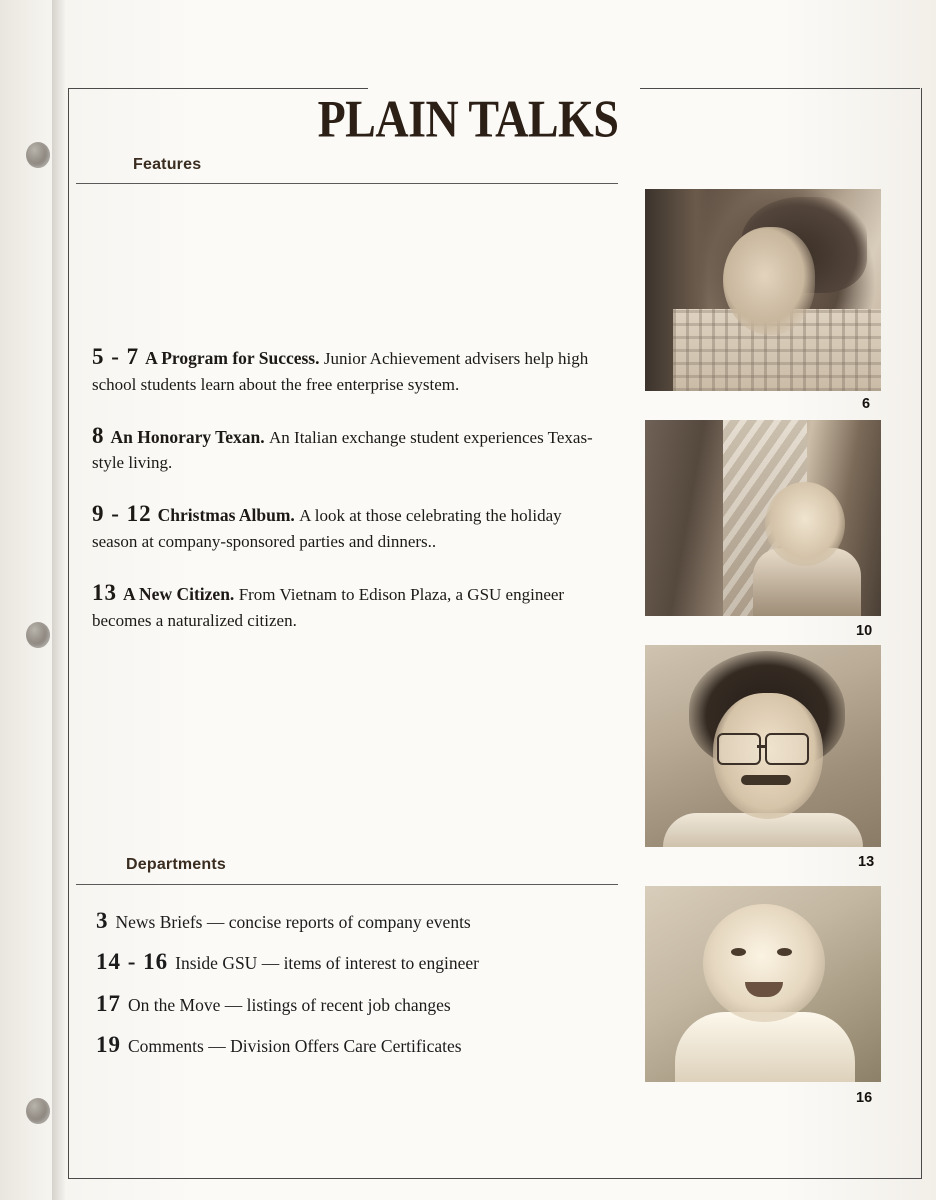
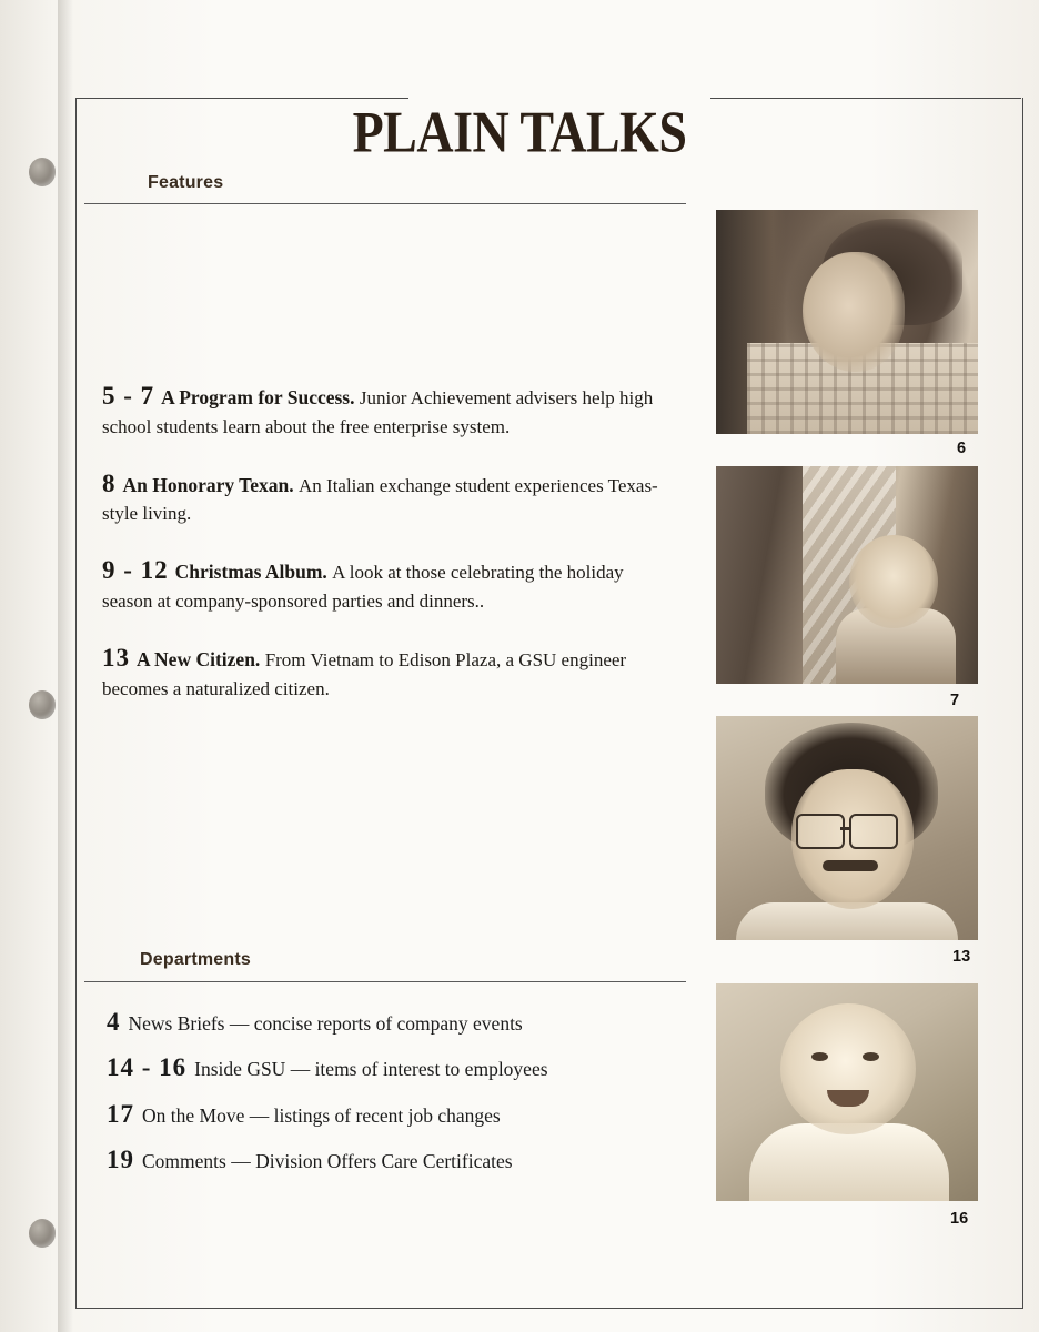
  PLAIN TALKS
  Features
  5 - 7 A Program for Success. Junior Achievement advisers help high school students learn about the free enterprise system.
  8 An Honorary Texan. An Italian exchange student experiences Texas-style living.
  9 - 12 Christmas Album. A look at those celebrating the holiday season at company-sponsored parties and dinners..
  13 A New Citizen. From Vietnam to Edison Plaza, a GSU engineer becomes a naturalized citizen.
  Departments
- 3 News Briefs — concise reports of company events
+ 4 News Briefs — concise reports of company events
- 14 - 16 Inside GSU — items of interest to engineer
+ 14 - 16 Inside GSU — items of interest to employees
  17 On the Move — listings of recent job changes
  19 Comments — Division Offers Care Certificates
  6
- 10
+ 7
  13
  16
